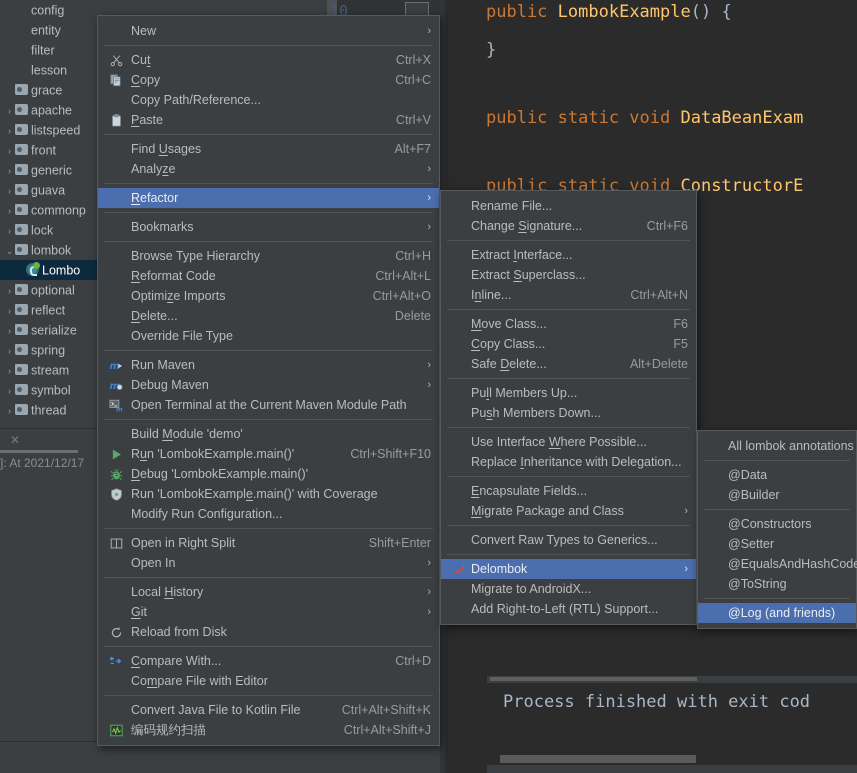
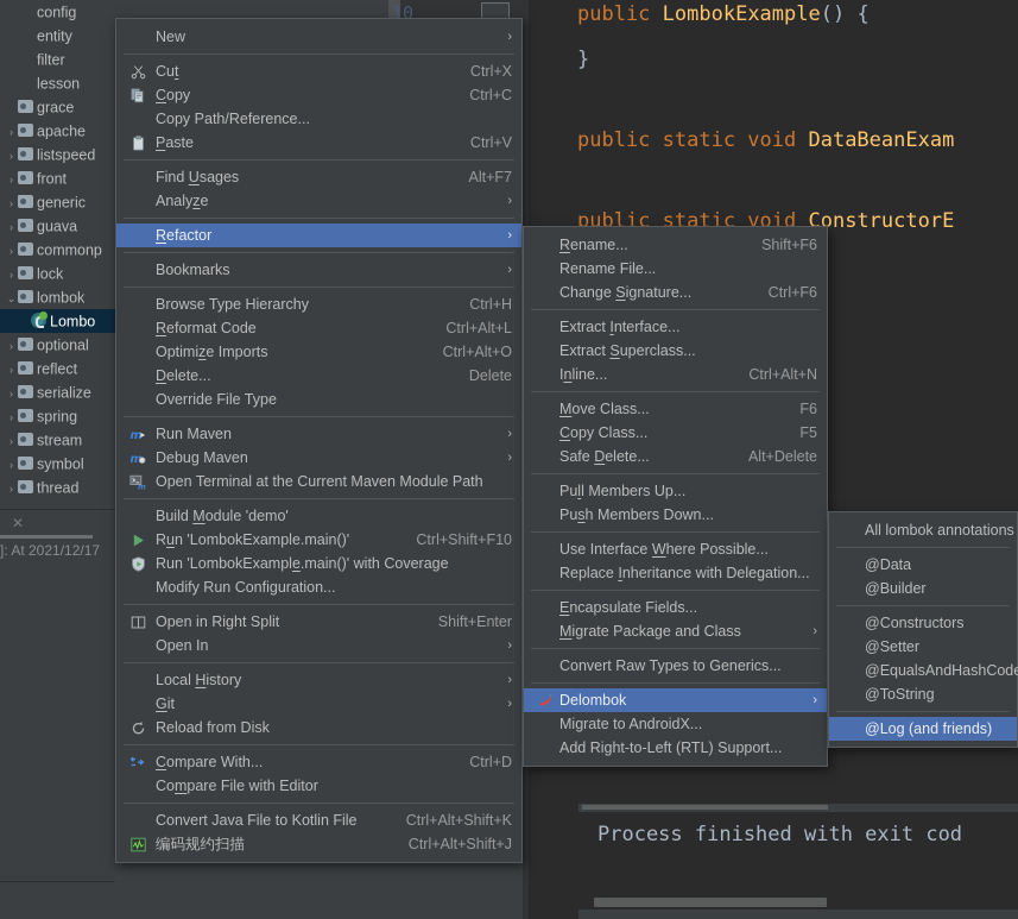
  public LombokExample() {
  }
  public static void DataBeanExam
  public static void ConstructorE
  Process finished with exit cod
  10
  config
  entity
  filter
  lesson
  grace
  › apache
  › listspeed
  › front
  › generic
  › guava
  › commonp
  › lock
  ⌄ lombok
  Lombo
  › optional
  › reflect
  › serialize
  › spring
  › stream
  › symbol
  › thread
  ✕
  ]: At 2021/12/17
  New
  ›
  Cut
  Ctrl+X
  Copy
  Ctrl+C
  Copy Path/Reference...
  Paste
  Ctrl+V
  Find Usages
  Alt+F7
  Analyze
  ›
  Refactor
  ›
  Bookmarks
  ›
  Browse Type Hierarchy
  Ctrl+H
  Reformat Code
  Ctrl+Alt+L
  Optimize Imports
  Ctrl+Alt+O
  Delete...
  Delete
  Override File Type
  m
  Run Maven
  ›
  m
  Debug Maven
  ›
  m
  Open Terminal at the Current Maven Module Path
  Build Module 'demo'
  Run 'LombokExample.main()'
  Ctrl+Shift+F10
- Debug 'LombokExample.main()'
  Run 'LombokExample.main()' with Coverage
  Modify Run Configuration...
  Open in Right Split
  Shift+Enter
  Open In
  ›
  Local History
  ›
  Git
  ›
  Reload from Disk
  Compare With...
  Ctrl+D
  Compare File with Editor
  Convert Java File to Kotlin File
  Ctrl+Alt+Shift+K
  编码规约扫描
  Ctrl+Alt+Shift+J
+ Rename...
+ Shift+F6
  Rename File...
  Change Signature...
  Ctrl+F6
  Extract Interface...
  Extract Superclass...
  Inline...
  Ctrl+Alt+N
  Move Class...
  F6
  Copy Class...
  F5
  Safe Delete...
  Alt+Delete
  Pull Members Up...
  Push Members Down...
  Use Interface Where Possible...
  Replace Inheritance with Delegation...
  Encapsulate Fields...
  Migrate Package and Class
  ›
  Convert Raw Types to Generics...
  Delombok
  ›
  Migrate to AndroidX...
  Add Right-to-Left (RTL) Support...
  All lombok annotations
  @Data
  @Builder
  @Constructors
  @Setter
  @EqualsAndHashCod
  @ToString
  @Log (and friends)
